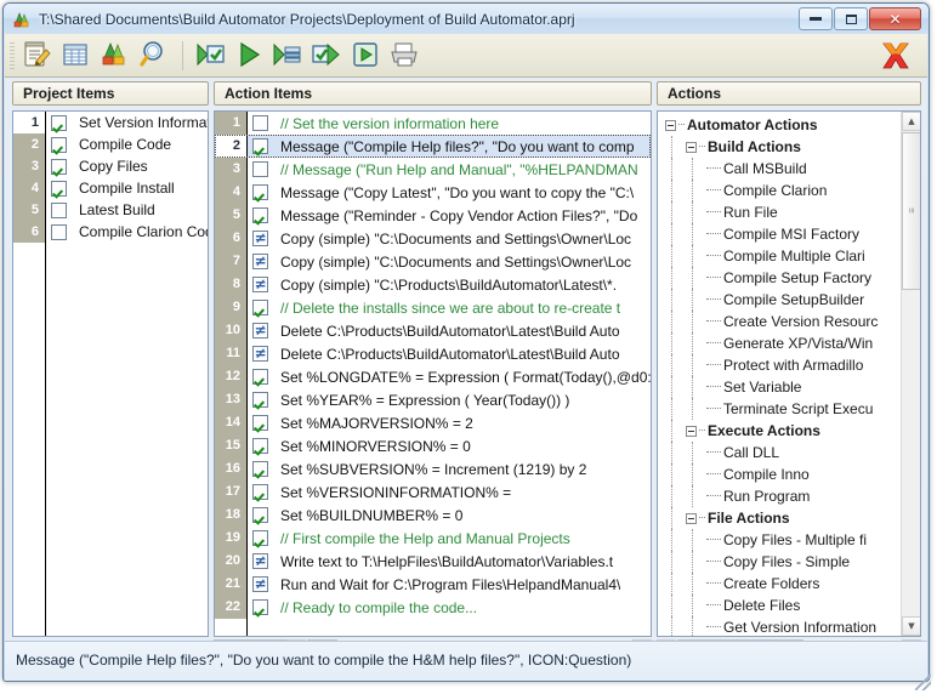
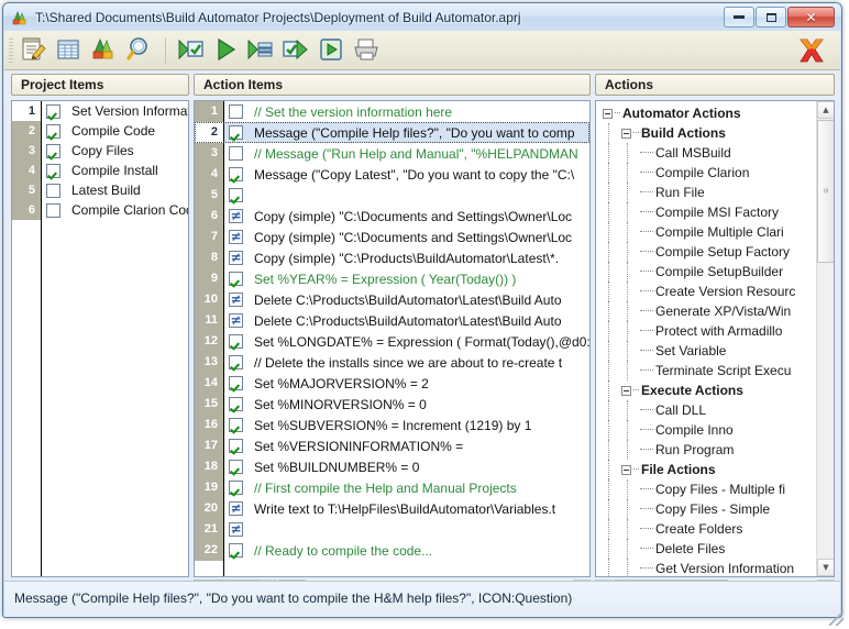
  T:\Shared Documents\Build Automator Projects\Deployment of Build Automator.aprj
  ✕
  Project Items
  1
  Set Version Informa
  2
  Compile Code
  3
  Copy Files
  4
  Compile Install
  5
  Latest Build
  6
  Compile Clarion Co
  Action Items
  1
  // Set the version information here
  2
  Message ("Compile Help files?", "Do you want to comp
  3
  // Message ("Run Help and Manual", "%HELPANDMAN
  4
  Message ("Copy Latest", "Do you want to copy the "C:\
  5
- Message ("Reminder - Copy Vendor Action Files?", "Do
  6
  Copy (simple) "C:\Documents and Settings\Owner\Loc
  7
  Copy (simple) "C:\Documents and Settings\Owner\Loc
  8
  Copy (simple) "C:\Products\BuildAutomator\Latest\*.
  9
- // Delete the installs since we are about to re-create t
+ Set %YEAR% = Expression ( Year(Today()) )
  10
  Delete C:\Products\BuildAutomator\Latest\Build Auto
  11
  Delete C:\Products\BuildAutomator\Latest\Build Auto
  12
  Set %LONGDATE% = Expression ( Format(Today(),@d0:
  13
- Set %YEAR% = Expression ( Year(Today()) )
+ // Delete the installs since we are about to re-create t
  14
  Set %MAJORVERSION% = 2
  15
  Set %MINORVERSION% = 0
  16
- Set %SUBVERSION% = Increment (1219) by 2
+ Set %SUBVERSION% = Increment (1219) by 1
  17
  Set %VERSIONINFORMATION% =
  18
  Set %BUILDNUMBER% = 0
  19
  // First compile the Help and Manual Projects
  20
  Write text to T:\HelpFiles\BuildAutomator\Variables.t
  21
- Run and Wait for C:\Program Files\HelpandManual4\
  22
  // Ready to compile the code...
  Actions
  Automator Actions
  Build Actions
  Call MSBuild
  Compile Clarion
  Run File
  Compile MSI Factory
  Compile Multiple Clari
  Compile Setup Factory
  Compile SetupBuilder
  Create Version Resourc
  Generate XP/Vista/Win
  Protect with Armadillo
  Set Variable
  Terminate Script Execu
  Execute Actions
  Call DLL
  Compile Inno
  Run Program
  File Actions
  Copy Files - Multiple fi
  Copy Files - Simple
  Create Folders
  Delete Files
  Get Version Information
  ▲
  ▼
  Message ("Compile Help files?", "Do you want to compile the H&M help files?", ICON:Question)
